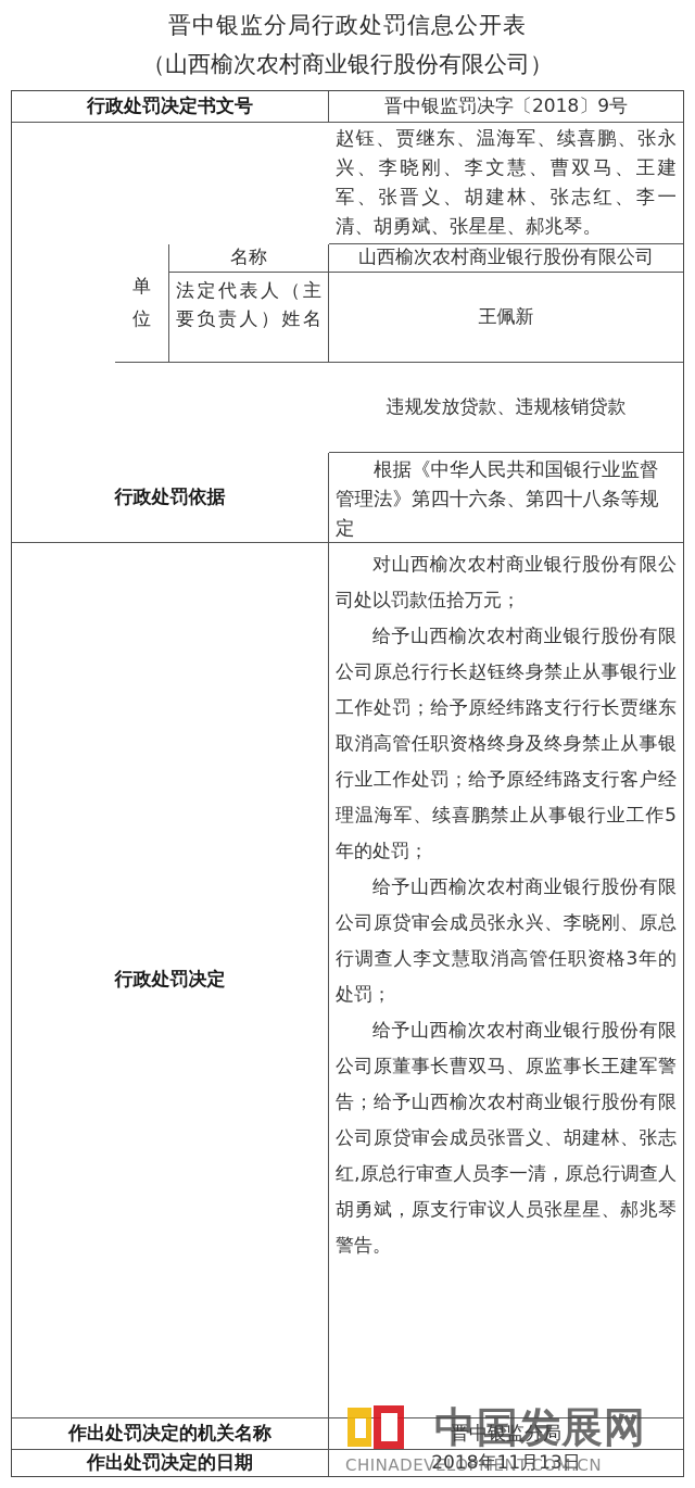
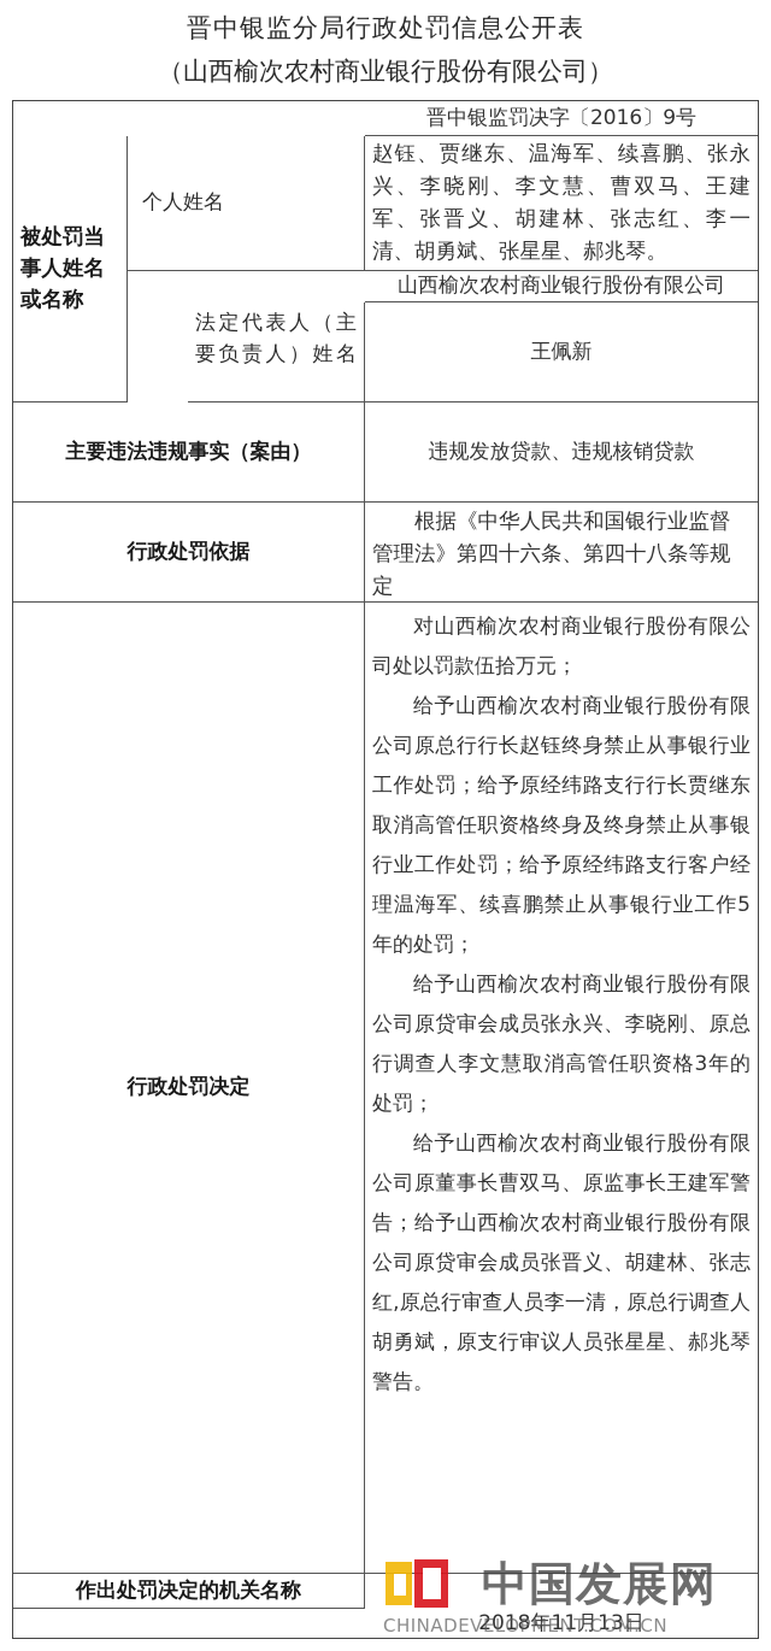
  晋中银监分局行政处罚信息公开表
  （山西榆次农村商业银行股份有限公司）
- 行政处罚决定书文号
- 晋中银监罚决字〔2018〕9号
+ 晋中银监罚决字〔2016〕9号
+ 被处罚当事人姓名或名称
+ 个人姓名
  赵钰、贾继东、温海军、续喜鹏、张永兴、李晓刚、李文慧、曹双马、王建军、张晋义、胡建林、张志红、李一清、胡勇斌、张星星、郝兆琴。
- 单位
- 名称
  山西榆次农村商业银行股份有限公司
  法定代表人（主要负责人）姓名
  王佩新
+ 主要违法违规事实（案由）
  违规发放贷款、违规核销贷款
  行政处罚依据
  根据《中华人民共和国银行业监督管理法》第四十六条、第四十八条等规定
  行政处罚决定
  对山西榆次农村商业银行股份有限公司处以罚款伍拾万元；
  给予山西榆次农村商业银行股份有限公司原总行行长赵钰终身禁止从事银行业工作处罚；给予原经纬路支行行长贾继东取消高管任职资格终身及终身禁止从事银行业工作处罚；给予原经纬路支行客户经理温海军、续喜鹏禁止从事银行业工作5年的处罚；
  给予山西榆次农村商业银行股份有限公司原贷审会成员张永兴、李晓刚、原总行调查人李文慧取消高管任职资格3年的处罚；
  给予山西榆次农村商业银行股份有限公司原董事长曹双马、原监事长王建军警告；给予山西榆次农村商业银行股份有限公司原贷审会成员张晋义、胡建林、张志红,原总行审查人员李一清，原总行调查人胡勇斌，原支行审议人员张星星、郝兆琴警告。
  作出处罚决定的机关名称
- 晋中银监分局
- 作出处罚决定的日期
  2018年11月13日
  中国发展网
  CHINADEVELOPMENT.COM.CN
